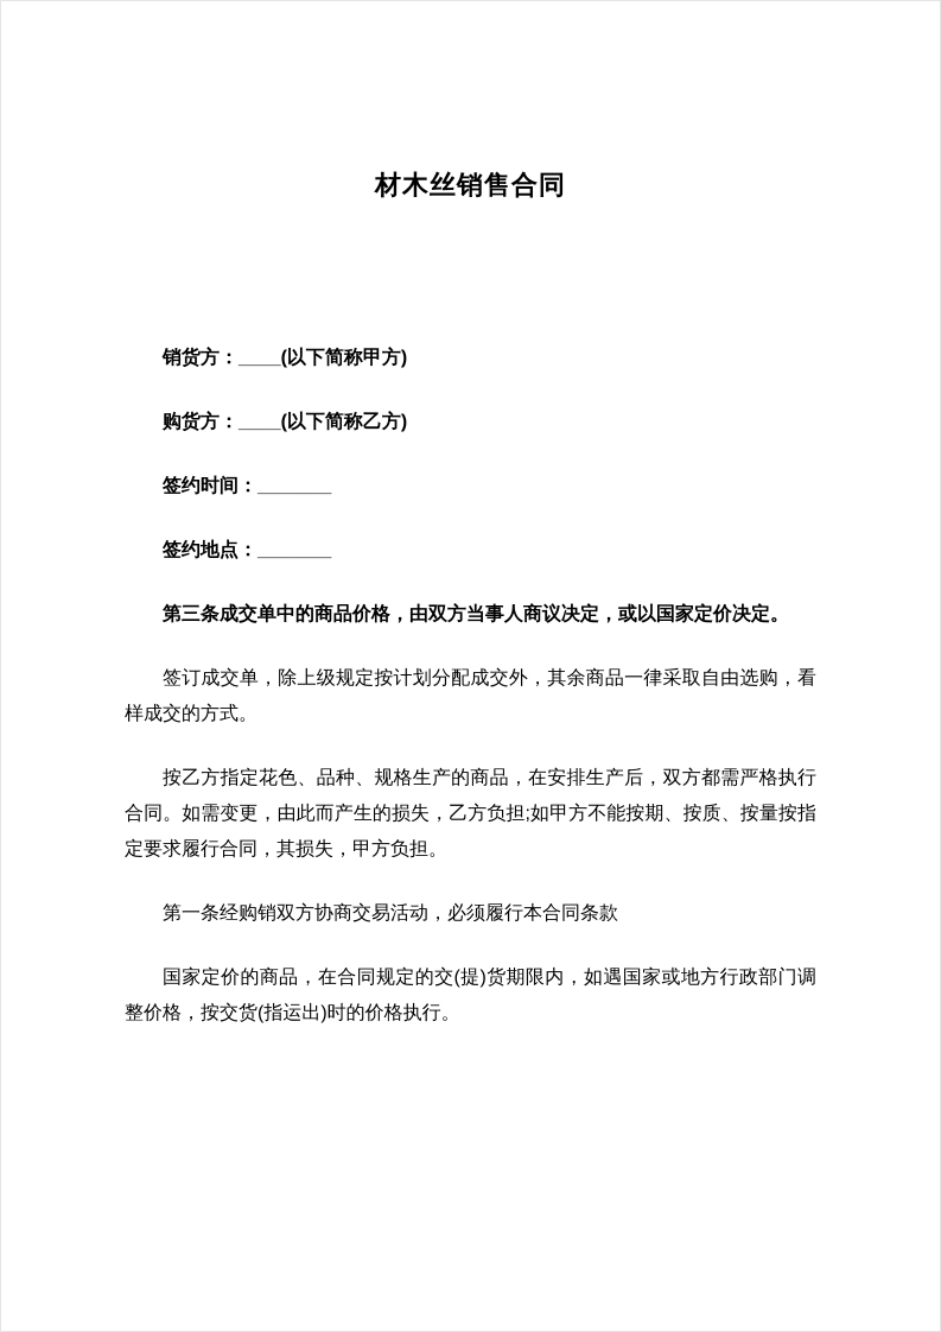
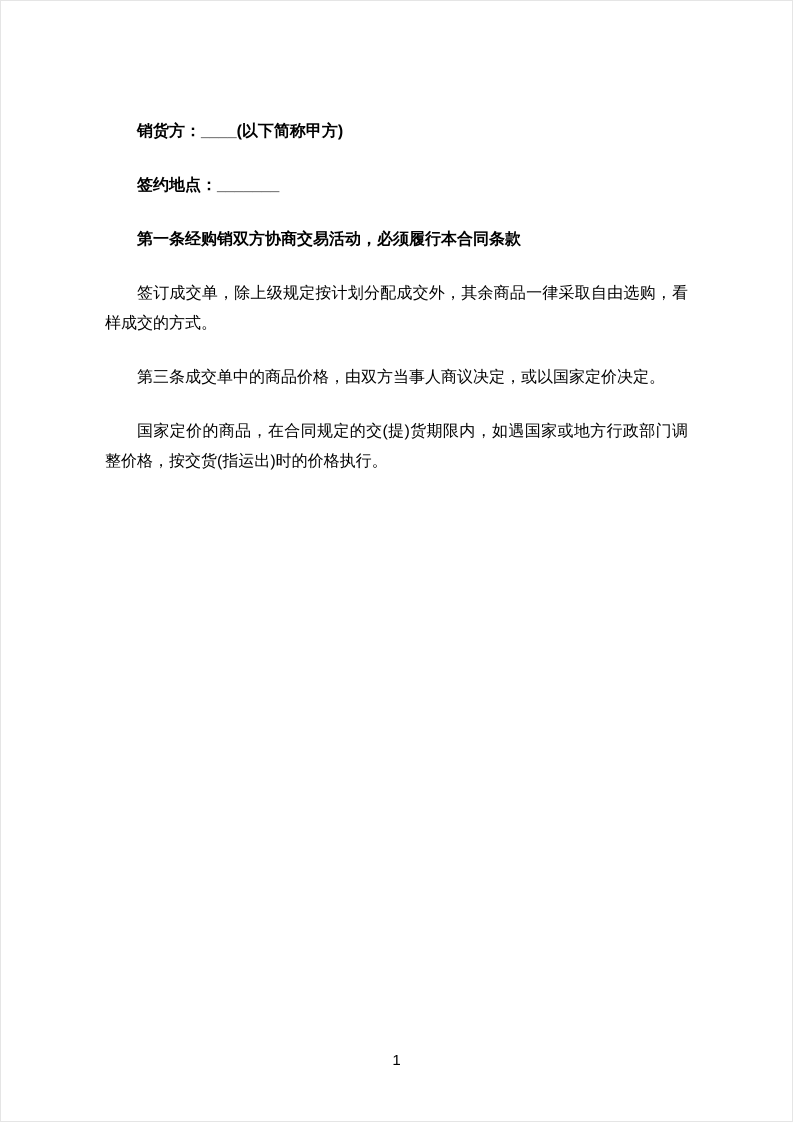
- 材木丝销售合同
  销货方：____(以下简称甲方)
- 购货方：____(以下简称乙方)
- 签约时间：_______
  签约地点：_______
- 第三条成交单中的商品价格，由双方当事人商议决定，或以国家定价决定。
+ 第一条经购销双方协商交易活动，必须履行本合同条款
  签订成交单，除上级规定按计划分配成交外，其余商品一律采取自由选购，看样成交的方式。
- 按乙方指定花色、品种、规格生产的商品，在安排生产后，双方都需严格执行合同。如需变更，由此而产生的损失，乙方负担;如甲方不能按期、按质、按量按指定要求履行合同，其损失，甲方负担。
- 第一条经购销双方协商交易活动，必须履行本合同条款
+ 第三条成交单中的商品价格，由双方当事人商议决定，或以国家定价决定。
  国家定价的商品，在合同规定的交(提)货期限内，如遇国家或地方行政部门调整价格，按交货(指运出)时的价格执行。
+ 1
